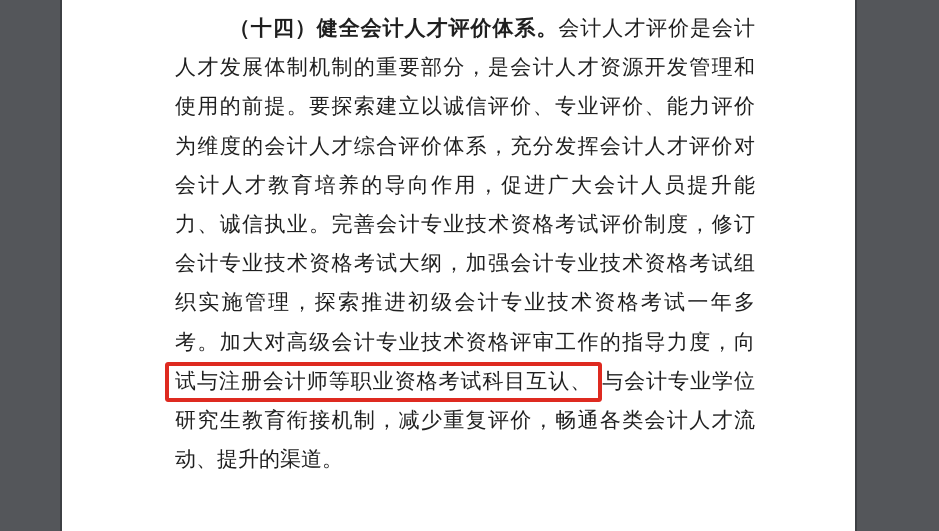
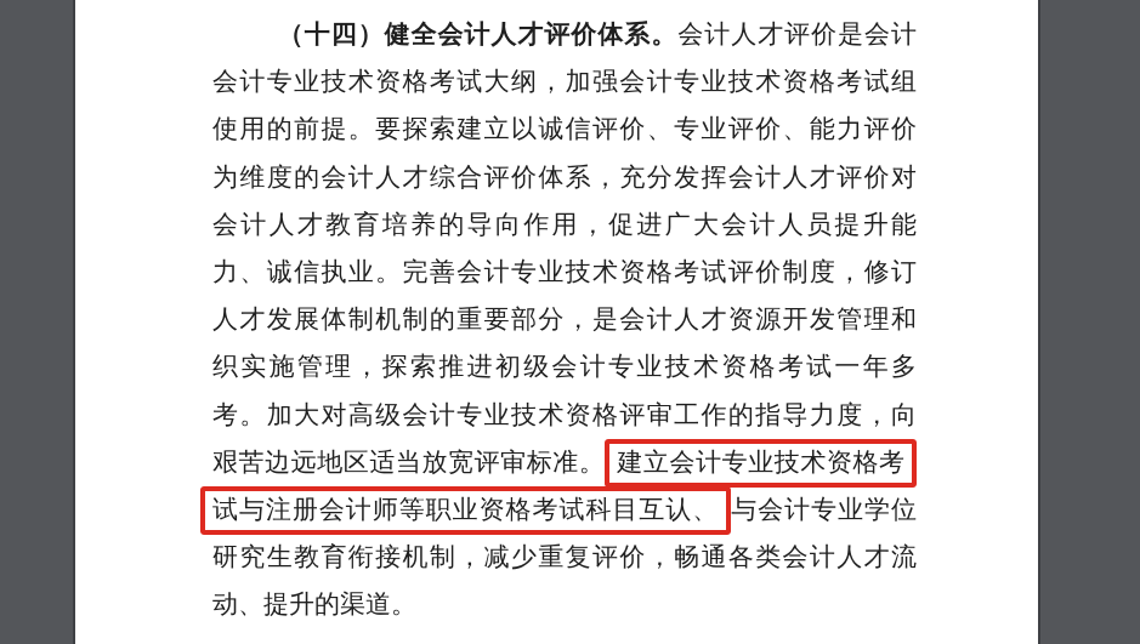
  （十四）健全会计人才评价体系。会计人才评价是会计
- 人才发展体制机制的重要部分，是会计人才资源开发管理和
+ 会计专业技术资格考试大纲，加强会计专业技术资格考试组
  使用的前提。要探索建立以诚信评价、专业评价、能力评价
  为维度的会计人才综合评价体系，充分发挥会计人才评价对
  会计人才教育培养的导向作用，促进广大会计人员提升能
  力、诚信执业。完善会计专业技术资格考试评价制度，修订
- 会计专业技术资格考试大纲，加强会计专业技术资格考试组
+ 人才发展体制机制的重要部分，是会计人才资源开发管理和
  织实施管理，探索推进初级会计专业技术资格考试一年多
  考。加大对高级会计专业技术资格评审工作的指导力度，向
+ 艰苦边远地区适当放宽评审标准。 建立会计专业技术资格考
  试与注册会计师等职业资格考试科目互认、 与会计专业学位
  研究生教育衔接机制，减少重复评价，畅通各类会计人才流
  动、提升的渠道。
